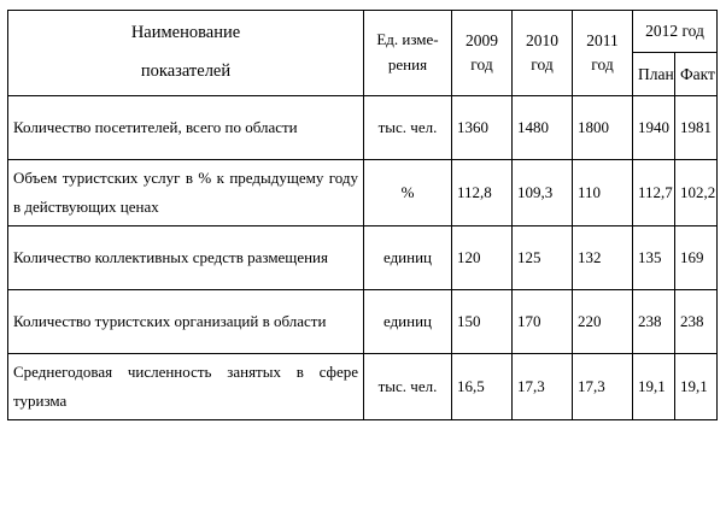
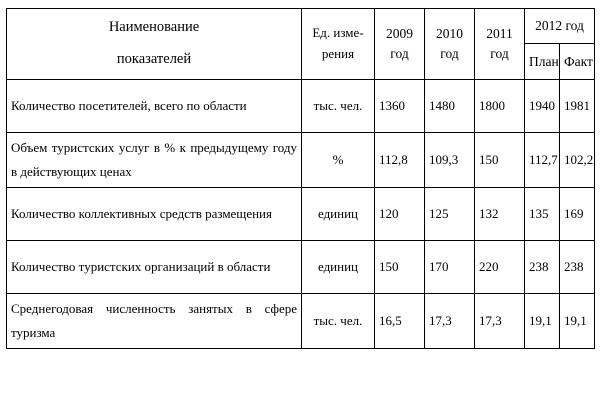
  Наименование показателей	Ед. изме- рения	2009 год	2010 год	2011 год	2012 год
  План	Факт
  Количество посетителей, всего по области	тыс. чел.	1360	1480	1800	1940	1981
- Объем туристских услуг в % к предыдущему году в действующих ценах	%	112,8	109,3	110	112,7	102,2
+ Объем туристских услуг в % к предыдущему году в действующих ценах	%	112,8	109,3	150	112,7	102,2
  Количество коллективных средств размещения	единиц	120	125	132	135	169
  Количество туристских организаций в области	единиц	150	170	220	238	238
  Среднегодовая численность занятых в сфере туризма	тыс. чел.	16,5	17,3	17,3	19,1	19,1
